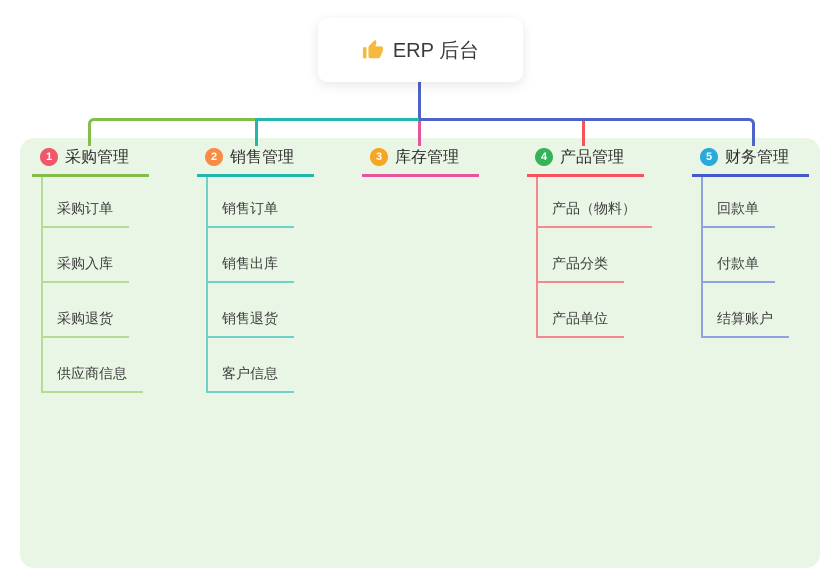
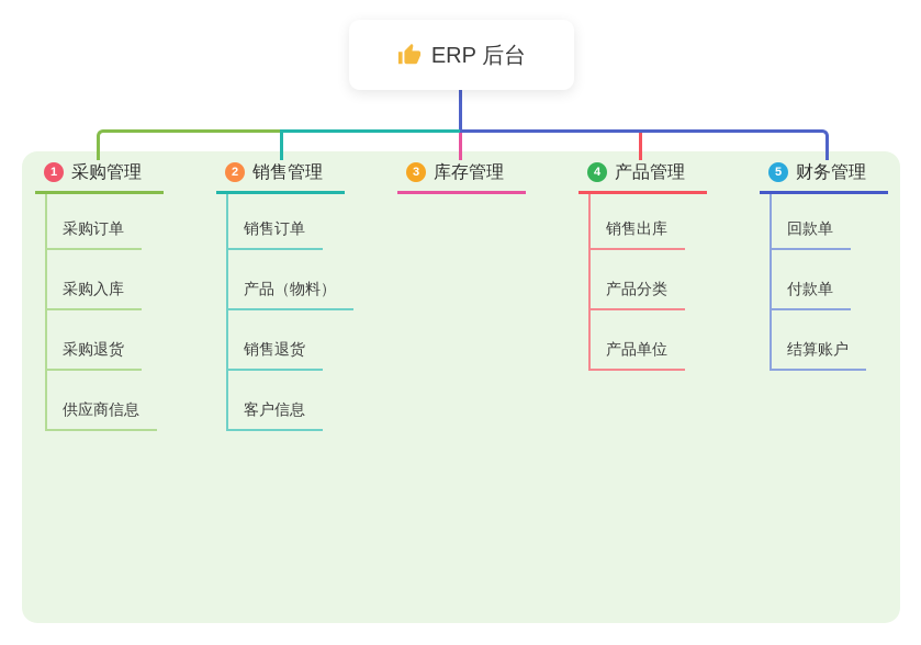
  ERP 后台
  1
  采购管理
  采购订单
  采购入库
  采购退货
  供应商信息
  2
  销售管理
  销售订单
- 销售出库
+ 产品（物料）
  销售退货
  客户信息
  3
  库存管理
  4
  产品管理
- 产品（物料）
+ 销售出库
  产品分类
  产品单位
  5
  财务管理
  回款单
  付款单
  结算账户
